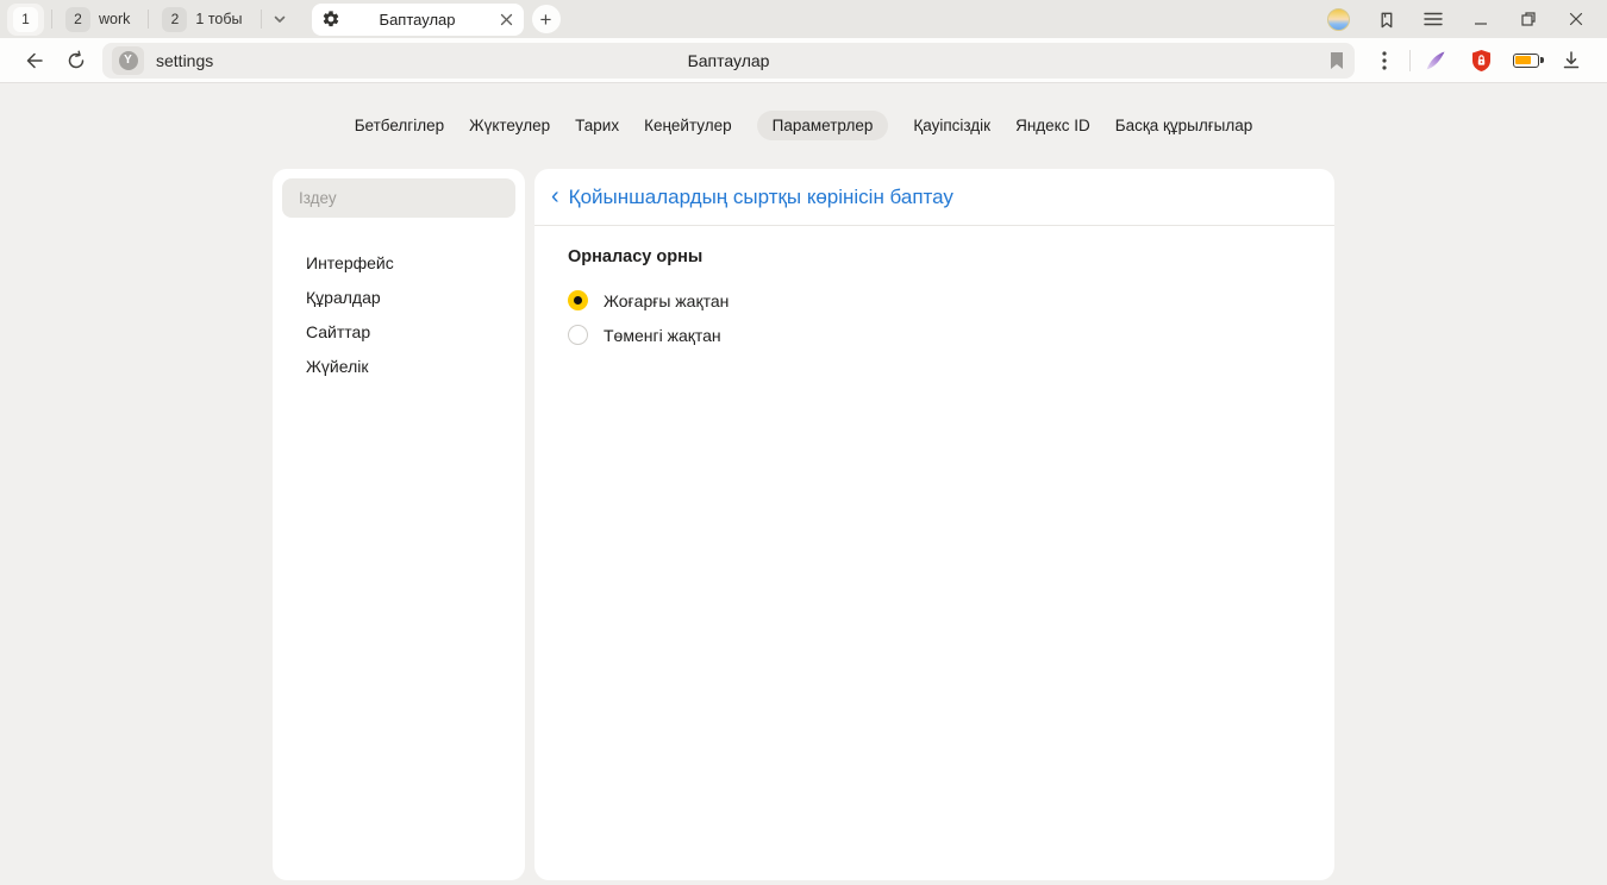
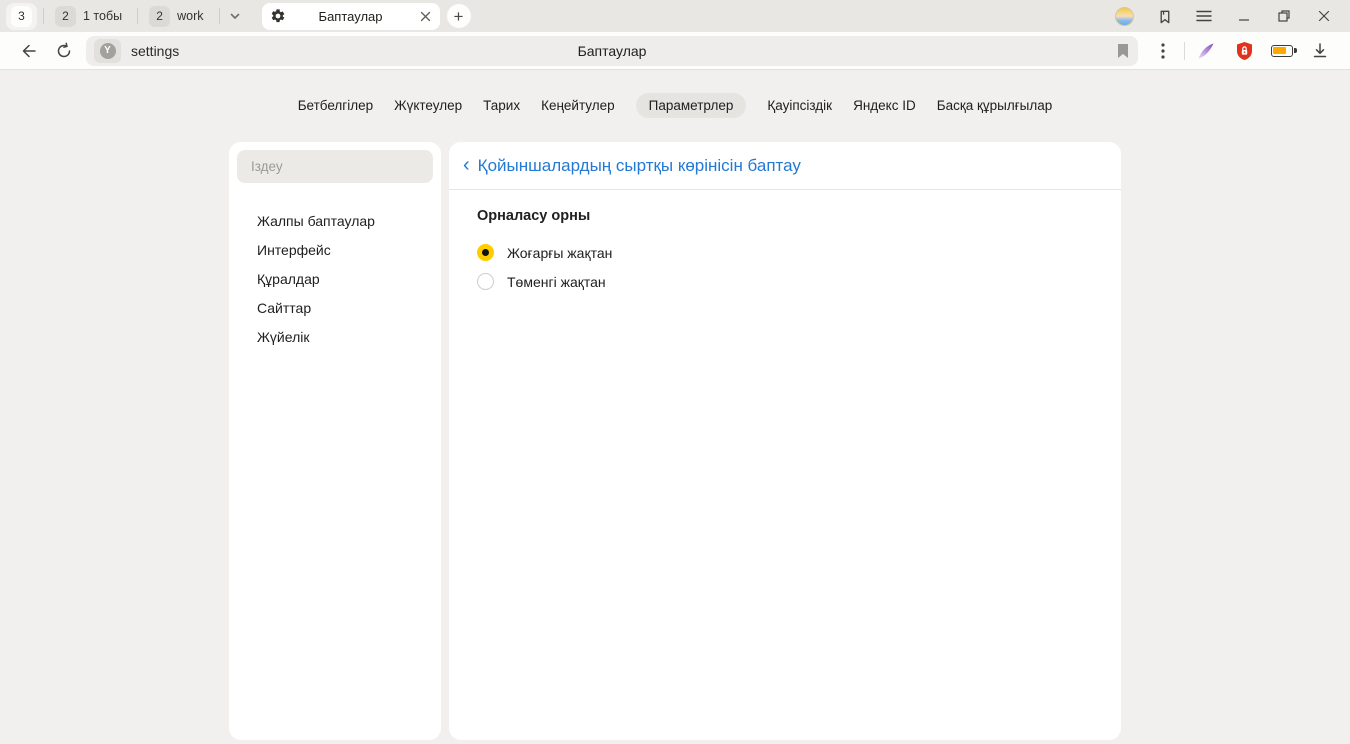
- 1
+ 3
  2
- work
+ 1 тобы
  2
- 1 тобы
+ work
  Баптаулар
  +
  Y
  settings
  Баптаулар
  Бетбелгілер
  Жүктеулер
  Тарих
  Кеңейтулер
  Параметрлер
  Қауіпсіздік
  Яндекс ID
  Басқа құрылғылар
  Іздеу
+ Жалпы баптаулар
  Интерфейс
  Құралдар
  Сайттар
  Жүйелік
  ‹
  Қойыншалардың сыртқы көрінісін баптау
  Орналасу орны
  Жоғарғы жақтан
  Төменгі жақтан
